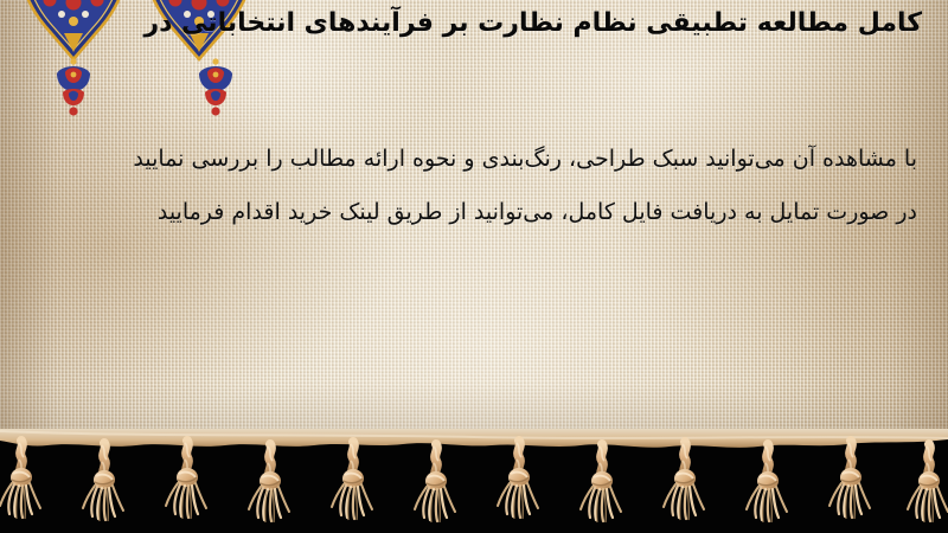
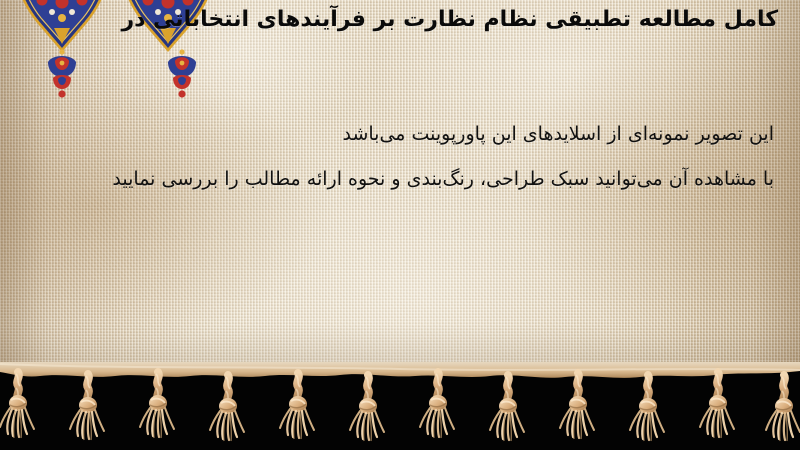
  کامل مطالعه تطبیقی نظام نظارت بر فرآیندهای انتخاباتی در
+ این تصویر نمونه‌ای از اسلایدهای این پاورپوینت می‌باشد
  با مشاهده آن میتوانید سبک طراحی، رنگ‌بندی و نحوه ارائه مطالب را بررسی نمایید
- در صورت تمایل به دریافت فایل کامل، می‌توانید از طریق لینک خرید اقدام فرمایید
